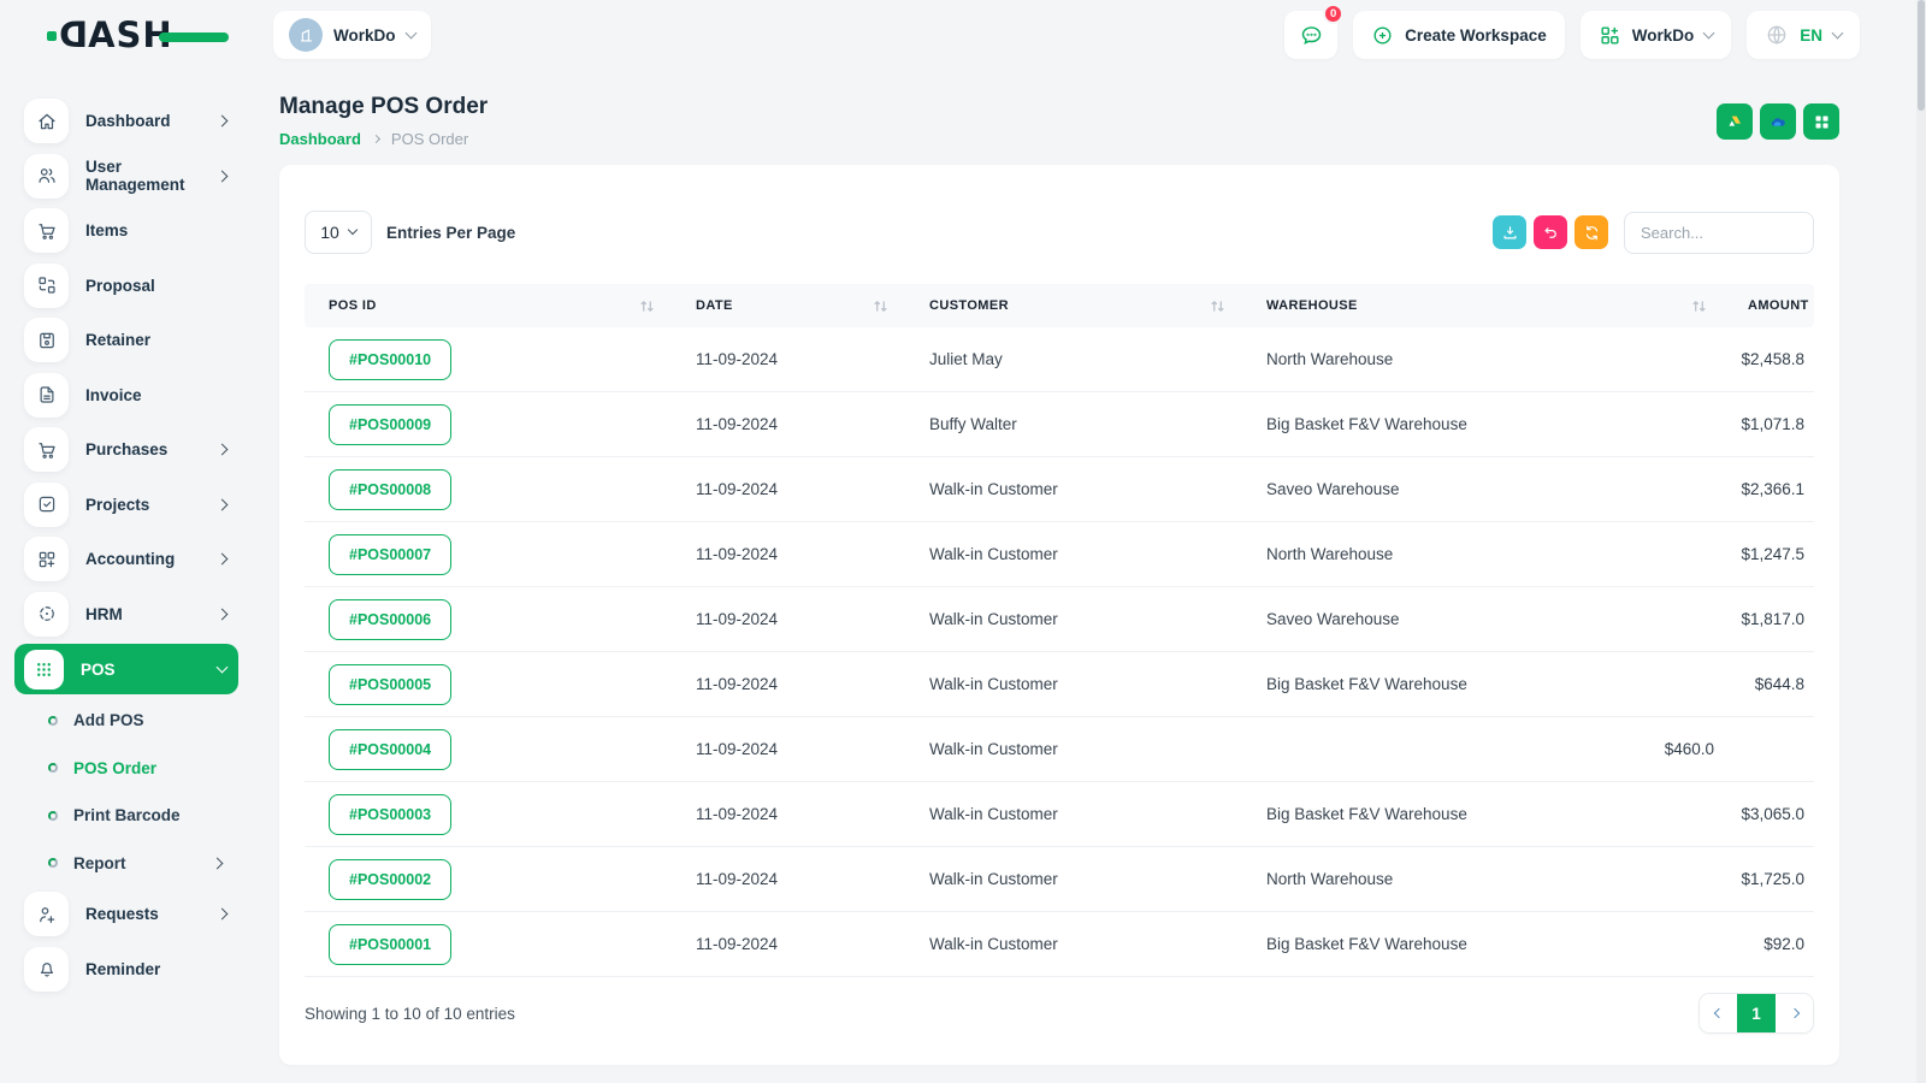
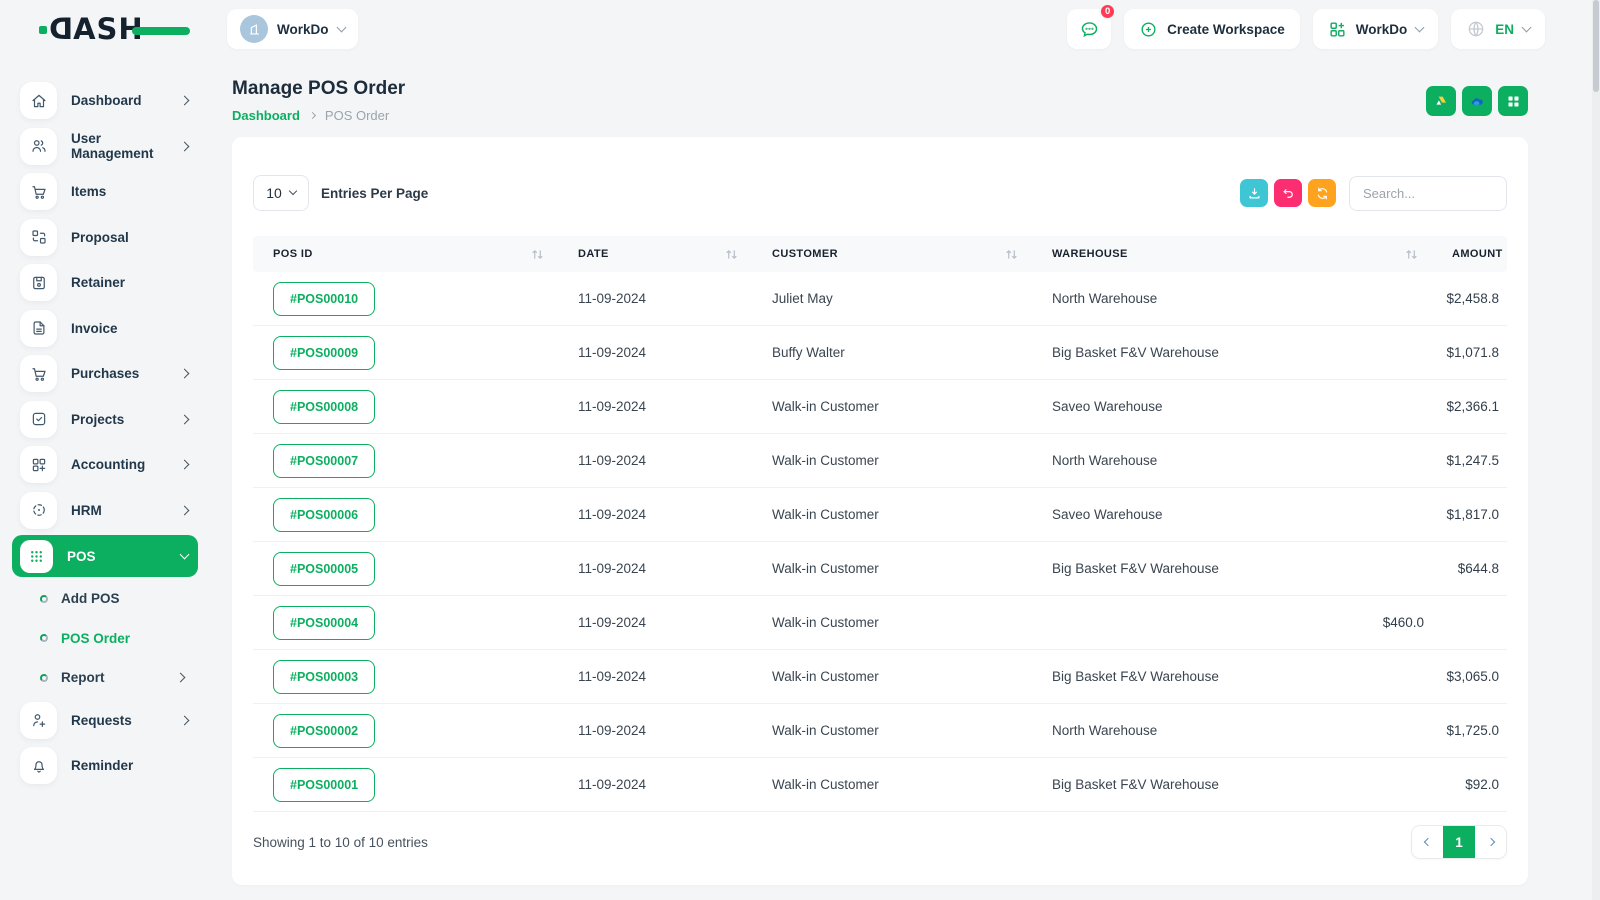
  WorkDo
  0
  Create Workspace
  WorkDo
  EN
  Dashboard
  User Management
  Items
  Proposal
  Retainer
  Invoice
  Purchases
  Projects
  Accounting
  HRM
  POS
  Add POS
  POS Order
- Print Barcode
  Report
  Requests
  Reminder
  Manage POS Order
  Dashboard
  POS Order
  10
  Entries Per Page
  Search...
  POS ID
  DATE
  CUSTOMER
  WAREHOUSE
  AMOUNT
  #POS00010
  11-09-2024
  Juliet May
  North Warehouse
  $2,458.8
  #POS00009
  11-09-2024
  Buffy Walter
  Big Basket F&V Warehouse
  $1,071.8
  #POS00008
  11-09-2024
  Walk-in Customer
  Saveo Warehouse
  $2,366.1
  #POS00007
  11-09-2024
  Walk-in Customer
  North Warehouse
  $1,247.5
  #POS00006
  11-09-2024
  Walk-in Customer
  Saveo Warehouse
  $1,817.0
  #POS00005
  11-09-2024
  Walk-in Customer
  Big Basket F&V Warehouse
  $644.8
  #POS00004
  11-09-2024
  Walk-in Customer
  $460.0
  #POS00003
  11-09-2024
  Walk-in Customer
  Big Basket F&V Warehouse
  $3,065.0
  #POS00002
  11-09-2024
  Walk-in Customer
  North Warehouse
  $1,725.0
  #POS00001
  11-09-2024
  Walk-in Customer
  Big Basket F&V Warehouse
  $92.0
  Showing 1 to 10 of 10 entries
  1
